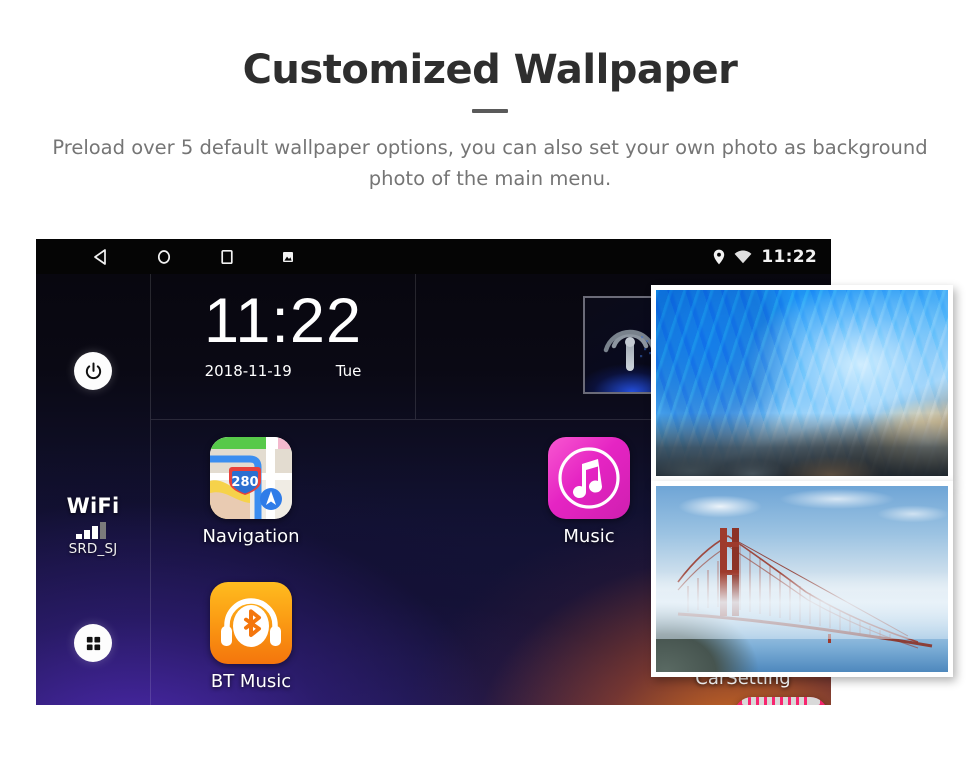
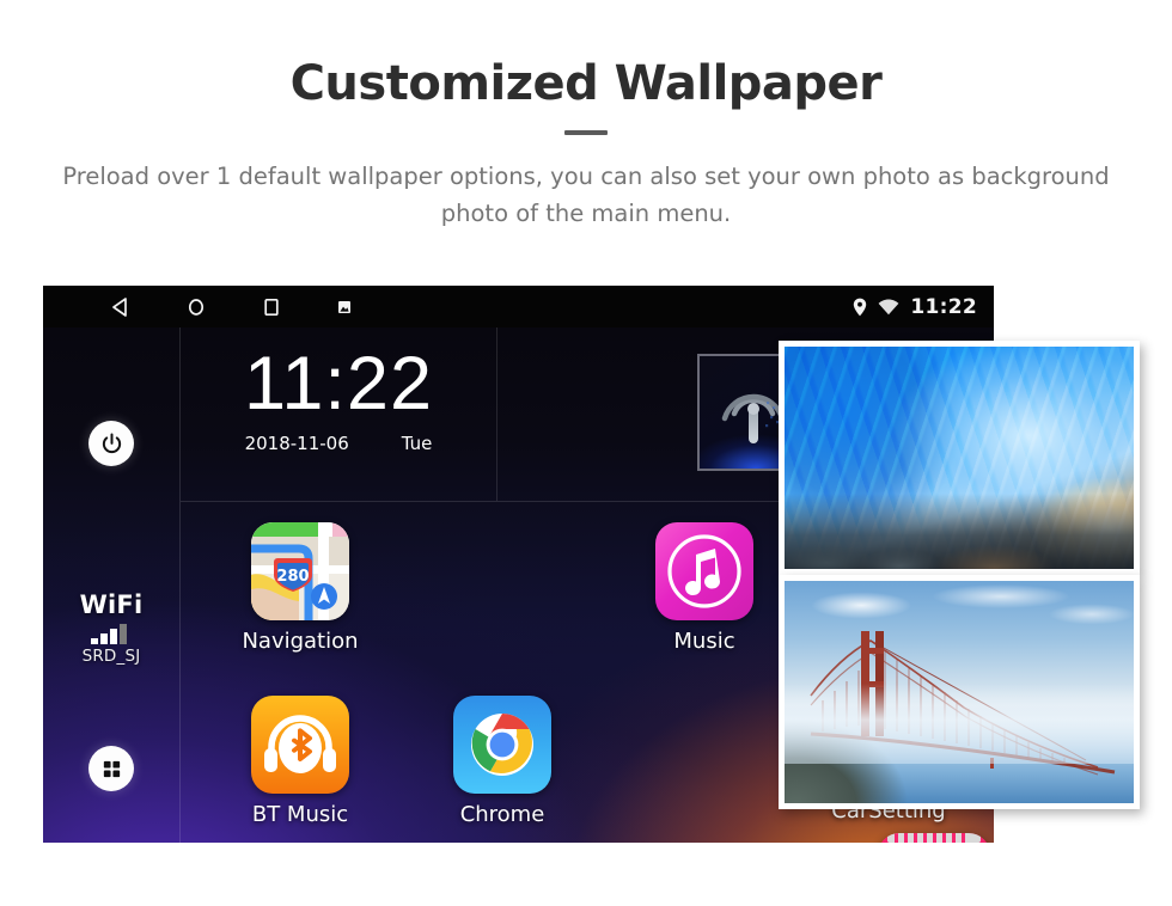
  Customized Wallpaper
- Preload over 5 default wallpaper options, you can also set your own photo as background photo of the main menu.
+ Preload over 1 default wallpaper options, you can also set your own photo as background photo of the main menu.
  11:22
  WiFi
  SRD_SJ
  11:22
- 2018-11-19
+ 2018-11-06
  Tue
  280
  Navigation
  Music
  BT Music
+ Chrome
  CarSetting
